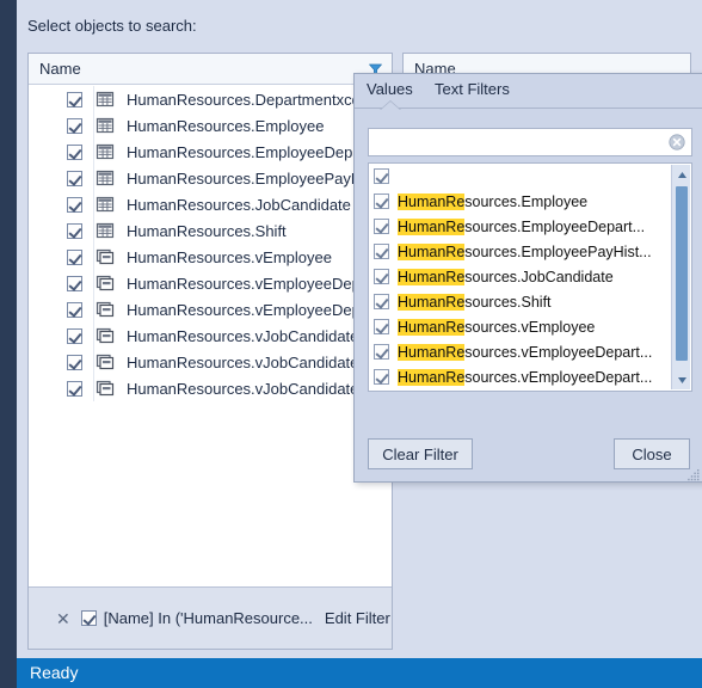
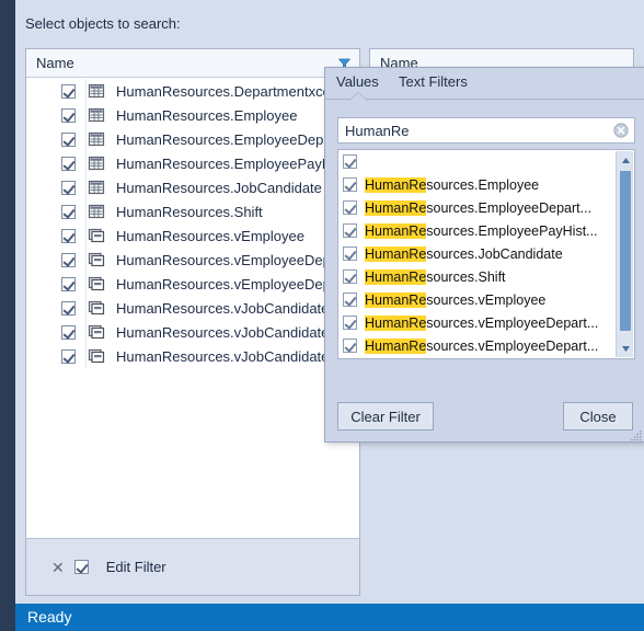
  Select objects to search:
  Name
  Name
  HumanResources.Departmentxc
  HumanResources.Employee
  HumanResources.EmployeePay
  HumanResources.JobCandidate
  HumanResources.Shift
  HumanResources.vEmployee
  HumanResources.vEmployeeDe
  HumanResources.vJobCandidat
  HumanResources.vJobCandidat
  HumanResources.vJobCandidat
  ✕
- [Name] In ('HumanResource...
  Edit Filter
  Values
  Text Filters
+ HumanRe
  HumanResources.Employee
  HumanResources.EmployeeDepart...
  HumanResources.EmployeePayHist...
  HumanResources.JobCandidate
  HumanResources.Shift
  HumanResources.vEmployee
  HumanResources.vEmployeeDepart...
  HumanResources.vEmployeeDepart...
  Clear Filter
  Close
  Ready
